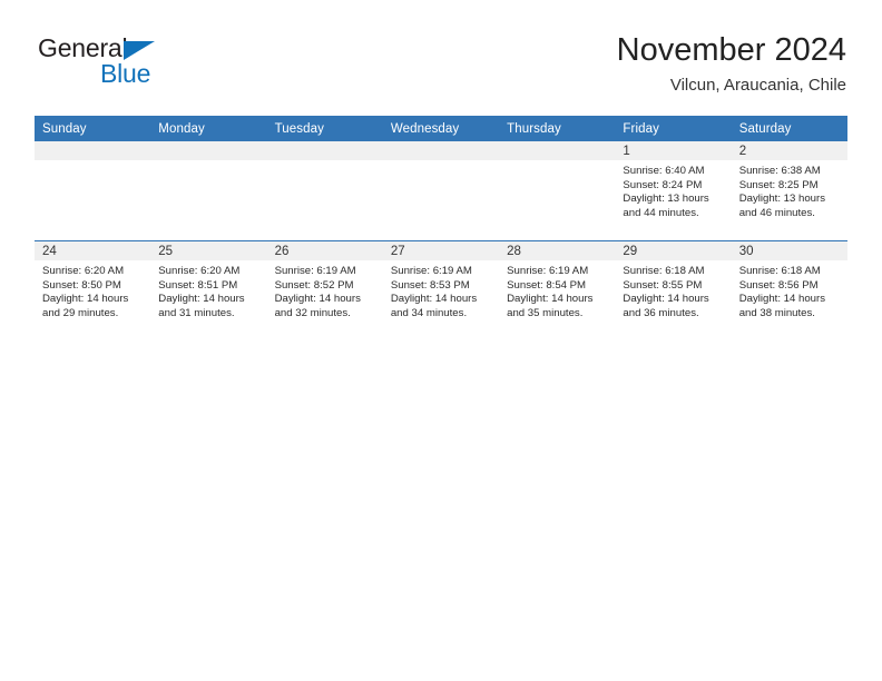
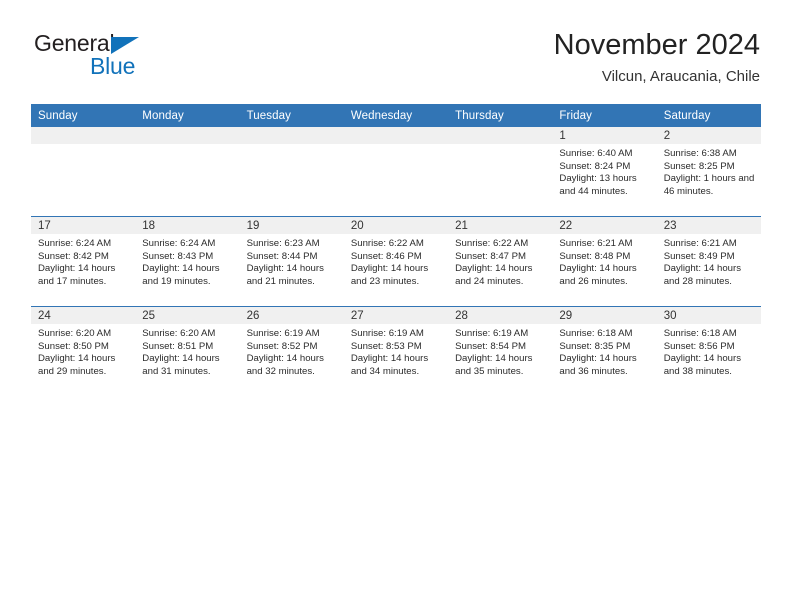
  General
  Blue
  November 2024
  Vilcun, Araucania, Chile
  Sunday	Monday	Tuesday	Wednesday	Thursday	Friday	Saturday
- 					1Sunrise: 6:40 AMSunset: 8:24 PMDaylight: 13 hours and 44 minutes.	2Sunrise: 6:38 AMSunset: 8:25 PMDaylight: 13 hours and 46 minutes.
+ 					1Sunrise: 6:40 AMSunset: 8:24 PMDaylight: 13 hours and 44 minutes.	2Sunrise: 6:38 AMSunset: 8:25 PMDaylight: 1 hours and 46 minutes.
+ 17Sunrise: 6:24 AMSunset: 8:42 PMDaylight: 14 hours and 17 minutes.	18Sunrise: 6:24 AMSunset: 8:43 PMDaylight: 14 hours and 19 minutes.	19Sunrise: 6:23 AMSunset: 8:44 PMDaylight: 14 hours and 21 minutes.	20Sunrise: 6:22 AMSunset: 8:46 PMDaylight: 14 hours and 23 minutes.	21Sunrise: 6:22 AMSunset: 8:47 PMDaylight: 14 hours and 24 minutes.	22Sunrise: 6:21 AMSunset: 8:48 PMDaylight: 14 hours and 26 minutes.	23Sunrise: 6:21 AMSunset: 8:49 PMDaylight: 14 hours and 28 minutes.
- 24Sunrise: 6:20 AMSunset: 8:50 PMDaylight: 14 hours and 29 minutes.	25Sunrise: 6:20 AMSunset: 8:51 PMDaylight: 14 hours and 31 minutes.	26Sunrise: 6:19 AMSunset: 8:52 PMDaylight: 14 hours and 32 minutes.	27Sunrise: 6:19 AMSunset: 8:53 PMDaylight: 14 hours and 34 minutes.	28Sunrise: 6:19 AMSunset: 8:54 PMDaylight: 14 hours and 35 minutes.	29Sunrise: 6:18 AMSunset: 8:55 PMDaylight: 14 hours and 36 minutes.	30Sunrise: 6:18 AMSunset: 8:56 PMDaylight: 14 hours and 38 minutes.
+ 24Sunrise: 6:20 AMSunset: 8:50 PMDaylight: 14 hours and 29 minutes.	25Sunrise: 6:20 AMSunset: 8:51 PMDaylight: 14 hours and 31 minutes.	26Sunrise: 6:19 AMSunset: 8:52 PMDaylight: 14 hours and 32 minutes.	27Sunrise: 6:19 AMSunset: 8:53 PMDaylight: 14 hours and 34 minutes.	28Sunrise: 6:19 AMSunset: 8:54 PMDaylight: 14 hours and 35 minutes.	29Sunrise: 6:18 AMSunset: 8:35 PMDaylight: 14 hours and 36 minutes.	30Sunrise: 6:18 AMSunset: 8:56 PMDaylight: 14 hours and 38 minutes.
